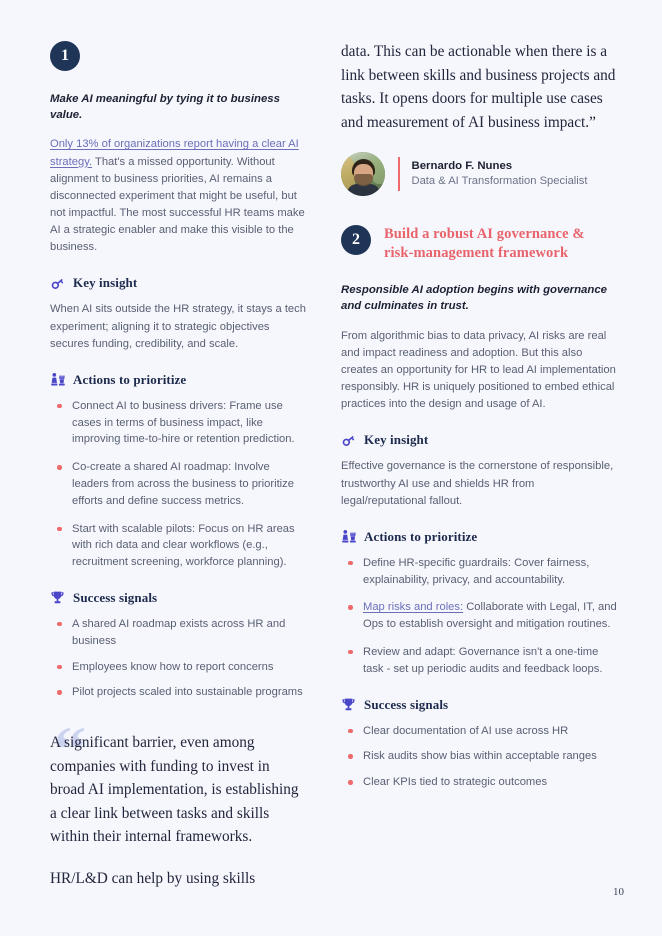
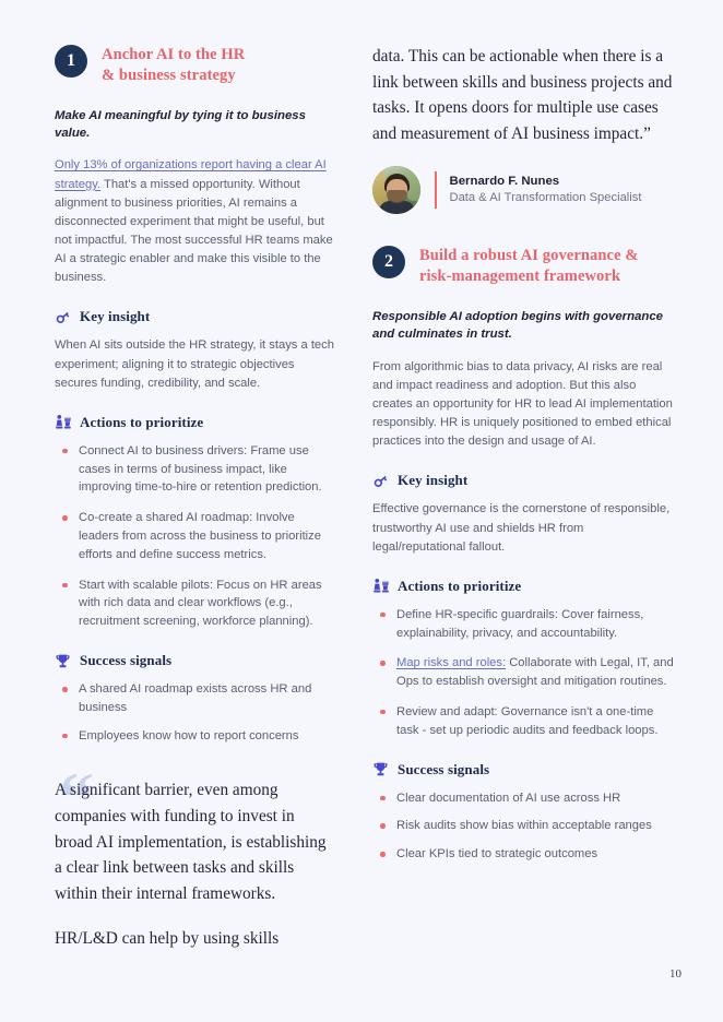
  1
+ Anchor AI to the HR
+ & business strategy
  Make AI meaningful by tying it to business value.
  Only 13% of organizations report having a clear AI strategy. That's a missed opportunity. Without alignment to business priorities, AI remains a disconnected experiment that might be useful, but not impactful. The most successful HR teams make AI a strategic enabler and make this visible to the business.
  Key insight
  When AI sits outside the HR strategy, it stays a tech experiment; aligning it to strategic objectives secures funding, credibility, and scale.
  Actions to prioritize
  Connect AI to business drivers: Frame use cases in terms of business impact, like improving time-to-hire or retention prediction.
  Co-create a shared AI roadmap: Involve leaders from across the business to prioritize efforts and define success metrics.
  Start with scalable pilots: Focus on HR areas with rich data and clear workflows (e.g., recruitment screening, workforce planning).
  Success signals
  A shared AI roadmap exists across HR and business
  Employees know how to report concerns
- Pilot projects scaled into sustainable programs
  “
  A significant barrier, even among companies with funding to invest in broad AI implementation, is establishing a clear link between tasks and skills within their internal frameworks.
  HR/L&D can help by using skills
  data. This can be actionable when there is a link between skills and business projects and tasks. It opens doors for multiple use cases and measurement of AI business impact.”
  Bernardo F. Nunes
  Data & AI Transformation Specialist
  2
  Build a robust AI governance &
  risk-management framework
  Responsible AI adoption begins with governance and culminates in trust.
  From algorithmic bias to data privacy, AI risks are real and impact readiness and adoption. But this also creates an opportunity for HR to lead AI implementation responsibly. HR is uniquely positioned to embed ethical practices into the design and usage of AI.
  Key insight
  Effective governance is the cornerstone of responsible, trustworthy AI use and shields HR from legal/reputational fallout.
  Actions to prioritize
  Define HR-specific guardrails: Cover fairness, explainability, privacy, and accountability.
  Map risks and roles: Collaborate with Legal, IT, and Ops to establish oversight and mitigation routines.
  Review and adapt: Governance isn't a one-time task - set up periodic audits and feedback loops.
  Success signals
  Clear documentation of AI use across HR
  Risk audits show bias within acceptable ranges
  Clear KPIs tied to strategic outcomes
  10
